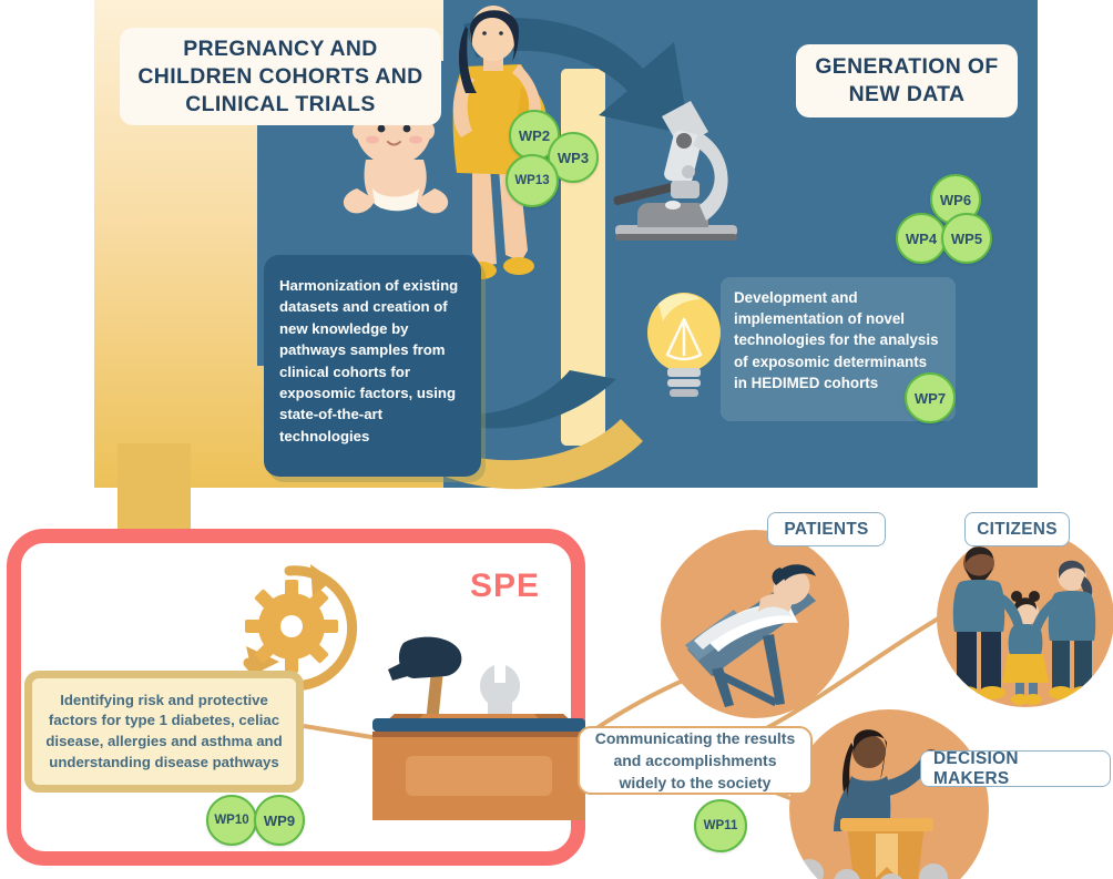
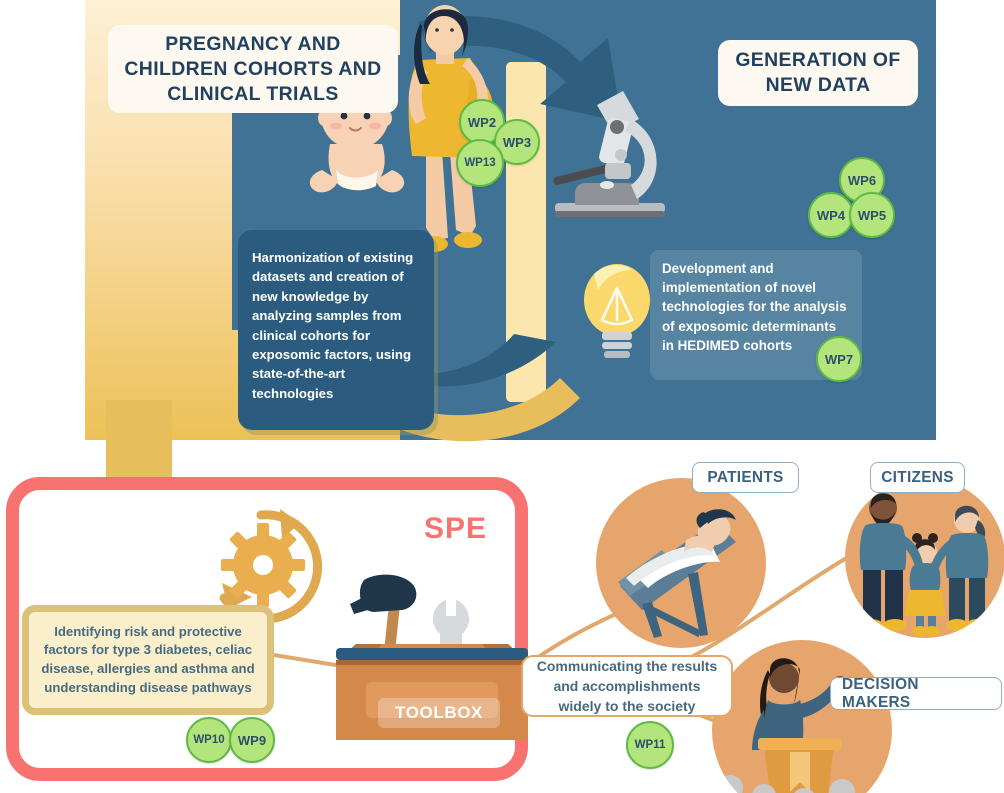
  PREGNANCY AND CHILDREN COHORTS AND CLINICAL TRIALS
  GENERATION OF NEW DATA
- Harmonization of existing datasets and creation of new knowledge by pathways samples from clinical cohorts for exposomic factors, using state-of-the-art technologies
+ Harmonization of existing datasets and creation of new knowledge by analyzing samples from clinical cohorts for exposomic factors, using state-of-the-art technologies
  Development and implementation of novel technologies for the analysis of exposomic determinants in HEDIMED cohorts
  WP2
  WP3
  WP13
  WP6
  WP4
  WP5
  WP7
  SPE
- Identifying risk and protective factors for type 1 diabetes, celiac disease, allergies and asthma and understanding disease pathways
+ Identifying risk and protective factors for type 3 diabetes, celiac disease, allergies and asthma and understanding disease pathways
+ TOOLBOX
  PATIENTS
  CITIZENS
  DECISION MAKERS
  Communicating the results and accomplishments widely to the society
  WP10
  WP9
  WP11
